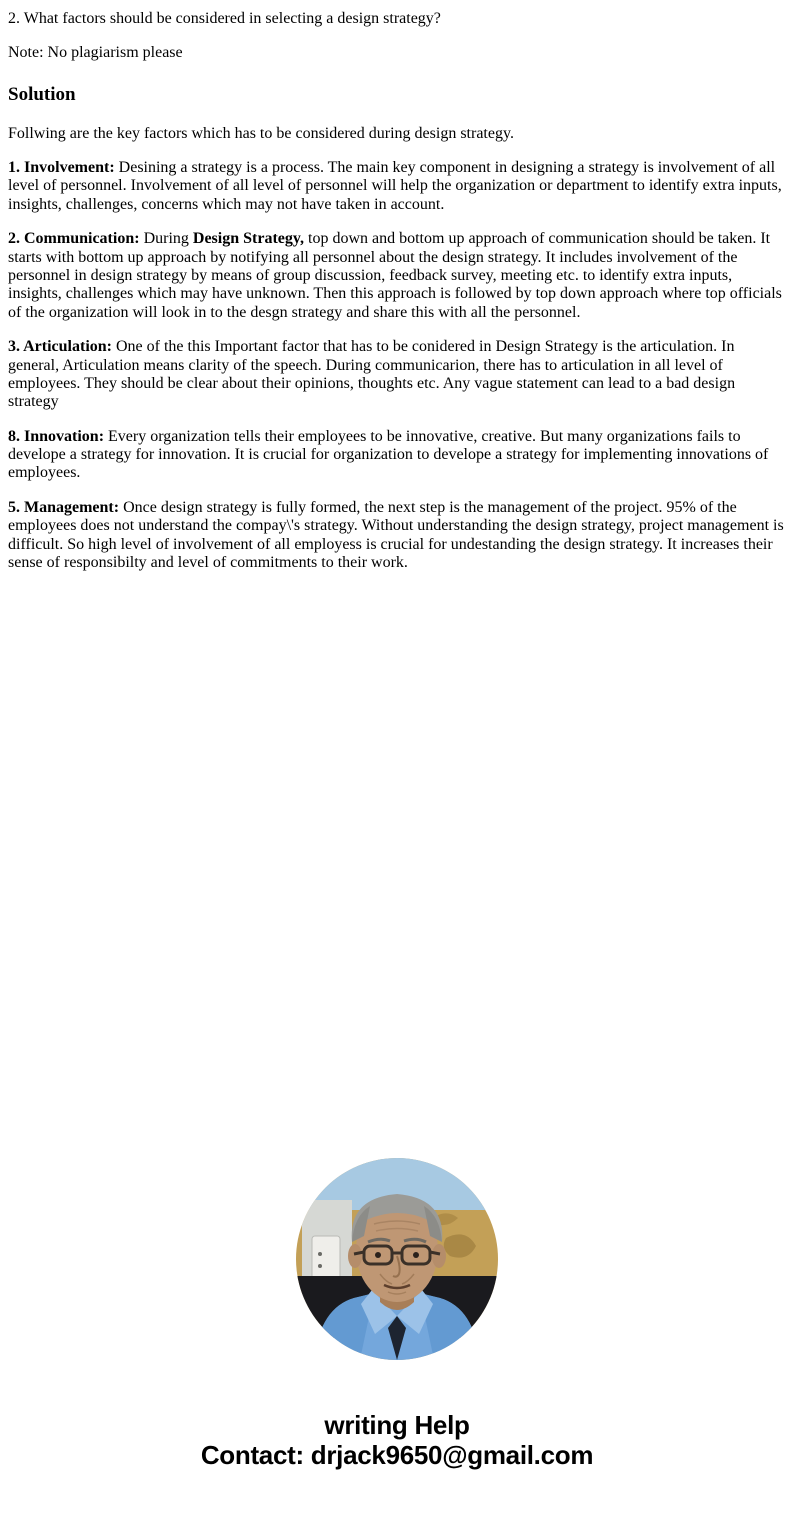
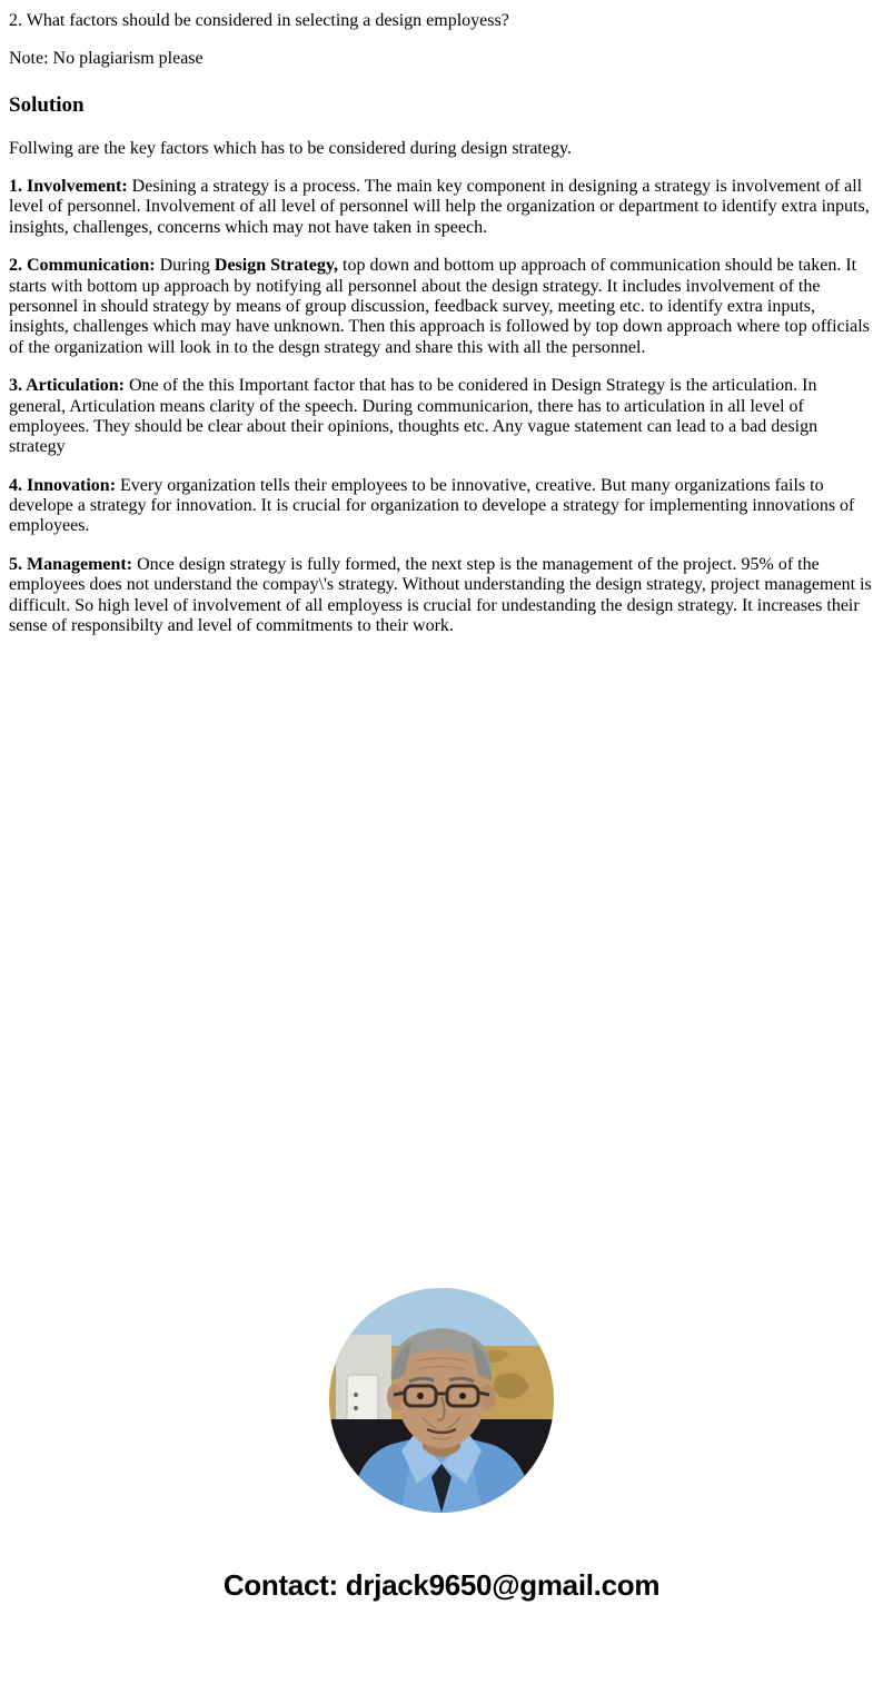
- 2. What factors should be considered in selecting a design strategy?
+ 2. What factors should be considered in selecting a design employess?
  Note: No plagiarism please
  Solution
  Follwing are the key factors which has to be considered during design strategy.
- 1. Involvement: Desining a strategy is a process. The main key component in designing a strategy is involvement of all level of personnel. Involvement of all level of personnel will help the organization or department to identify extra inputs, insights, challenges, concerns which may not have taken in account.
+ 1. Involvement: Desining a strategy is a process. The main key component in designing a strategy is involvement of all level of personnel. Involvement of all level of personnel will help the organization or department to identify extra inputs, insights, challenges, concerns which may not have taken in speech.
- 2. Communication: During Design Strategy, top down and bottom up approach of communication should be taken. It starts with bottom up approach by notifying all personnel about the design strategy. It includes involvement of the personnel in design strategy by means of group discussion, feedback survey, meeting etc. to identify extra inputs, insights, challenges which may have unknown. Then this approach is followed by top down approach where top officials of the organization will look in to the desgn strategy and share this with all the personnel.
+ 2. Communication: During Design Strategy, top down and bottom up approach of communication should be taken. It starts with bottom up approach by notifying all personnel about the design strategy. It includes involvement of the personnel in should strategy by means of group discussion, feedback survey, meeting etc. to identify extra inputs, insights, challenges which may have unknown. Then this approach is followed by top down approach where top officials of the organization will look in to the desgn strategy and share this with all the personnel.
  3. Articulation: One of the this Important factor that has to be conidered in Design Strategy is the articulation. In general, Articulation means clarity of the speech. During communicarion, there has to articulation in all level of employees. They should be clear about their opinions, thoughts etc. Any vague statement can lead to a bad design strategy
- 8. Innovation: Every organization tells their employees to be innovative, creative. But many organizations fails to develope a strategy for innovation. It is crucial for organization to develope a strategy for implementing innovations of employees.
+ 4. Innovation: Every organization tells their employees to be innovative, creative. But many organizations fails to develope a strategy for innovation. It is crucial for organization to develope a strategy for implementing innovations of employees.
  5. Management: Once design strategy is fully formed, the next step is the management of the project. 95% of the employees does not understand the compay\'s strategy. Without understanding the design strategy, project management is difficult. So high level of involvement of all employess is crucial for undestanding the design strategy. It increases their sense of responsibilty and level of commitments to their work.
- writing Help
  Contact: drjack9650@gmail.com
